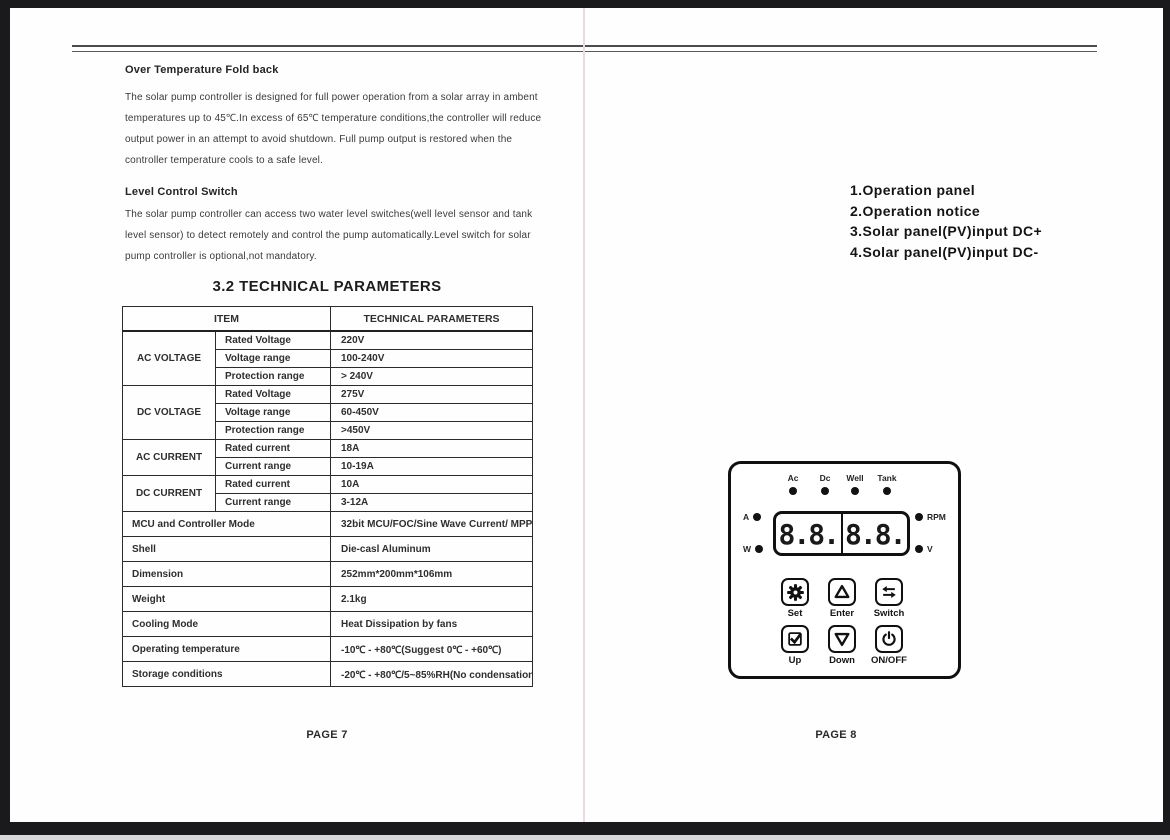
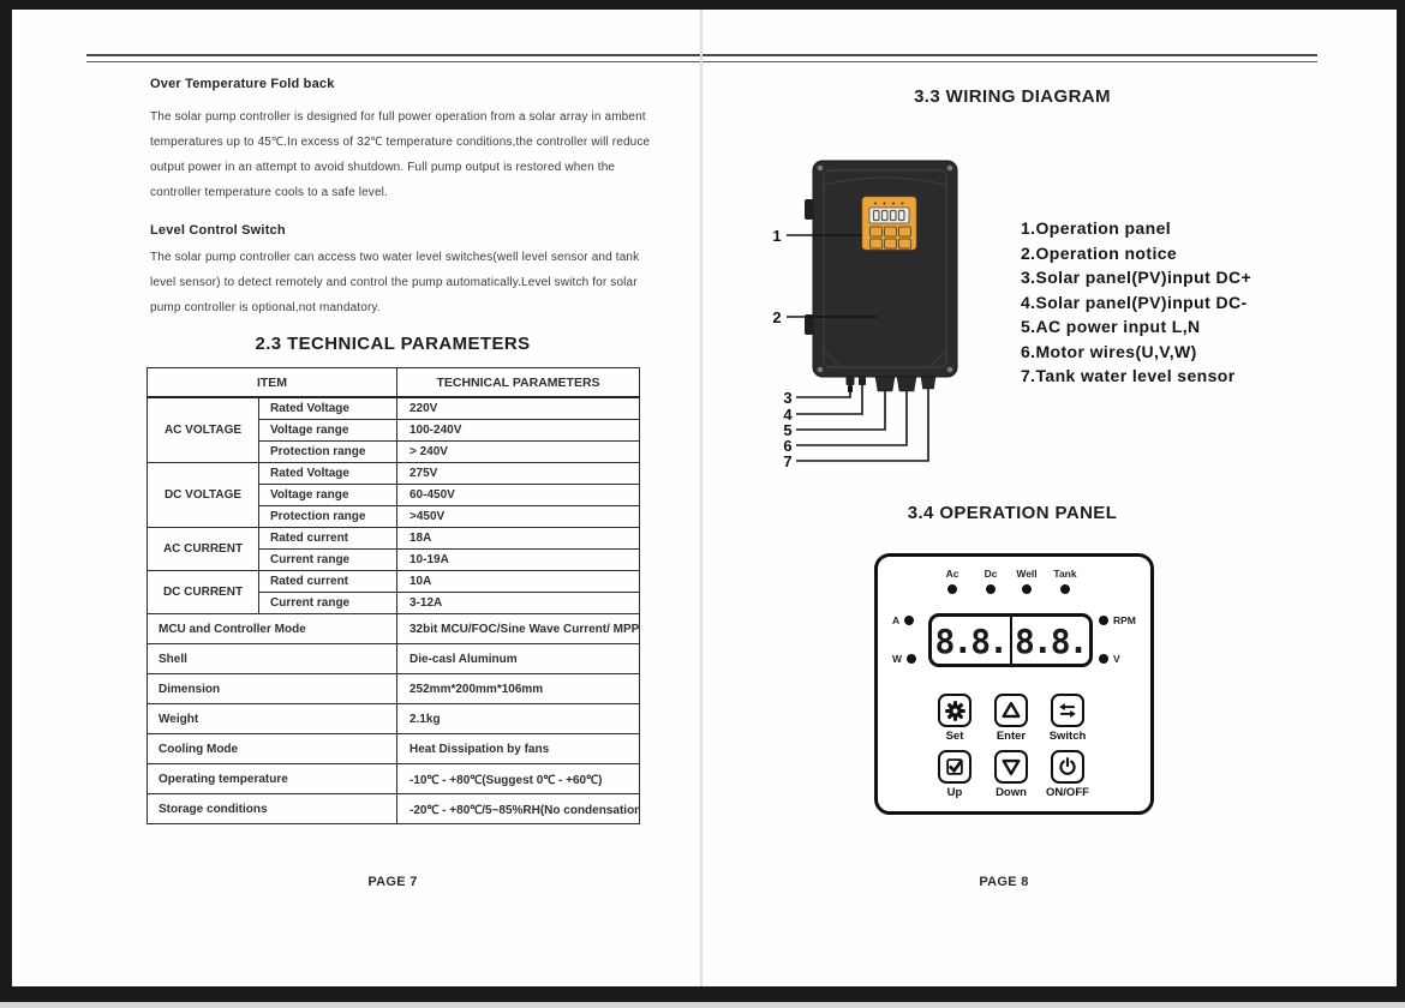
  Over Temperature Fold back
- The solar pump controller is designed for full power operation from a solar array in ambent temperatures up to 45℃.In excess of 65℃ temperature conditions,the controller will reduce output power in an attempt to avoid shutdown. Full pump output is restored when the controller temperature cools to a safe level.
+ The solar pump controller is designed for full power operation from a solar array in ambent temperatures up to 45℃.In excess of 32℃ temperature conditions,the controller will reduce output power in an attempt to avoid shutdown. Full pump output is restored when the controller temperature cools to a safe level.
  Level Control Switch
  The solar pump controller can access two water level switches(well level sensor and tank level sensor) to detect remotely and control the pump automatically.Level switch for solar pump controller is optional,not mandatory.
- 3.2 TECHNICAL PARAMETERS
+ 2.3 TECHNICAL PARAMETERS
  ITEM	TECHNICAL PARAMETERS
  AC VOLTAGE	Rated Voltage	220V
  Voltage range	100-240V
  Protection range	> 240V
  DC VOLTAGE	Rated Voltage	275V
  Voltage range	60-450V
  Protection range	>450V
  AC CURRENT	Rated current	18A
  Current range	10-19A
  DC CURRENT	Rated current	10A
  Current range	3-12A
  MCU and Controller Mode	32bit MCU/FOC/Sine Wave Current/ MPP
  Shell	Die-casl Aluminum
  Dimension	252mm*200mm*106mm
  Weight	2.1kg
  Cooling Mode	Heat Dissipation by fans
  Operating temperature	-10℃ - +80℃(Suggest 0℃ - +60℃)
  Storage conditions	-20℃ - +80℃/5~85%RH(No condensation
  PAGE 7
+ 3.3 WIRING DIAGRAM
+ 1
+ 2
+ 3
+ 4
+ 5
+ 6
+ 7
  1.Operation panel
  2.Operation notice
  3.Solar panel(PV)input DC+
  4.Solar panel(PV)input DC-
+ 5.AC power input L,N
+ 6.Motor wires(U,V,W)
+ 7.Tank water level sensor
+ 3.4 OPERATION PANEL
  Ac
  Dc
  Well
  Tank
  A
  W
  RPM
  V
  8.8.
  8.8.
  Set
  Enter
  Switch
  Up
  Down
  ON/OFF
  PAGE 8
